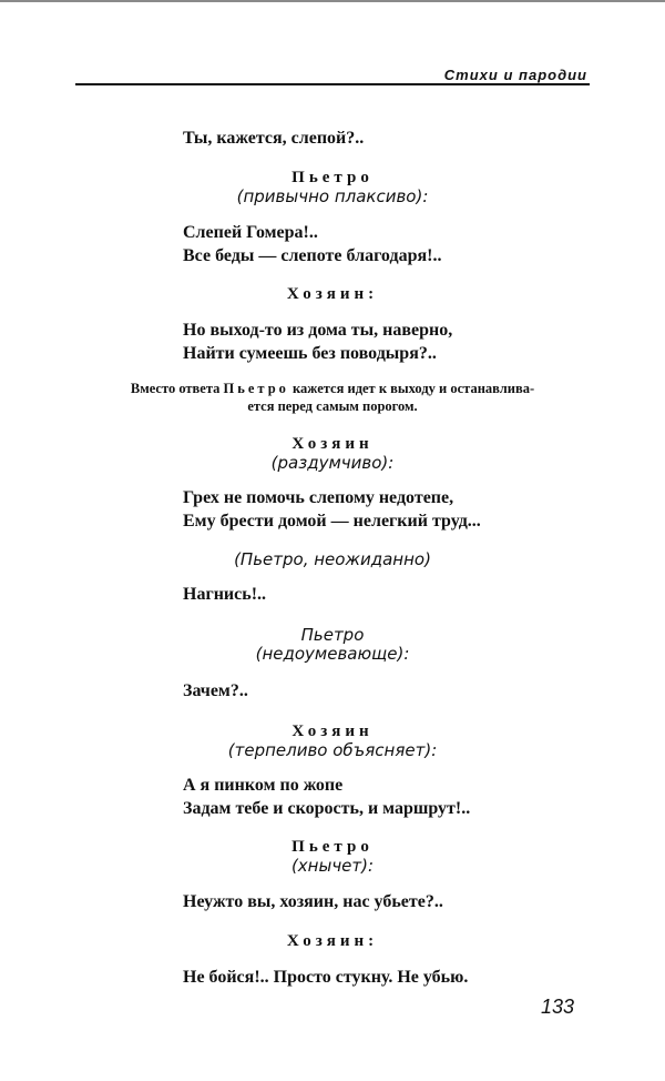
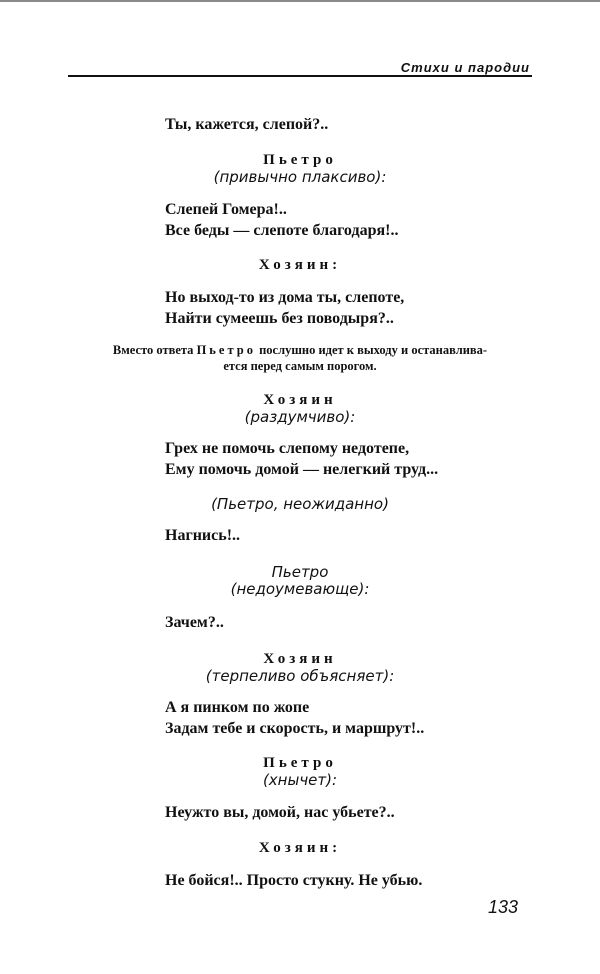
  Стихи и пародии
  Ты, кажется, слепой?..
  Пьетро
  (привычно плаксиво):
  Слепей Гомера!..
  Все беды — слепоте благодаря!..
  Хозяин:
- Но выход-то из дома ты, наверно,
+ Но выход-то из дома ты, слепоте,
  Найти сумеешь без поводыря?..
- Вместо ответа Пьетро кажется идет к выходу и останавлива-
+ Вместо ответа Пьетро послушно идет к выходу и останавлива-
  ется перед самым порогом.
  Хозяин
  (раздумчиво):
  Грех не помочь слепому недотепе,
- Ему брести домой — нелегкий труд...
+ Ему помочь домой — нелегкий труд...
  (Пьетро, неожиданно)
  Нагнись!..
  Пьетро
  (недоумевающе):
  Зачем?..
  Хозяин
  (терпеливо объясняет):
  А я пинком по жопе
  Задам тебе и скорость, и маршрут!..
  Пьетро
  (хнычет):
- Неужто вы, хозяин, нас убьете?..
+ Неужто вы, домой, нас убьете?..
  Хозяин:
  Не бойся!.. Просто стукну. Не убью.
  133
